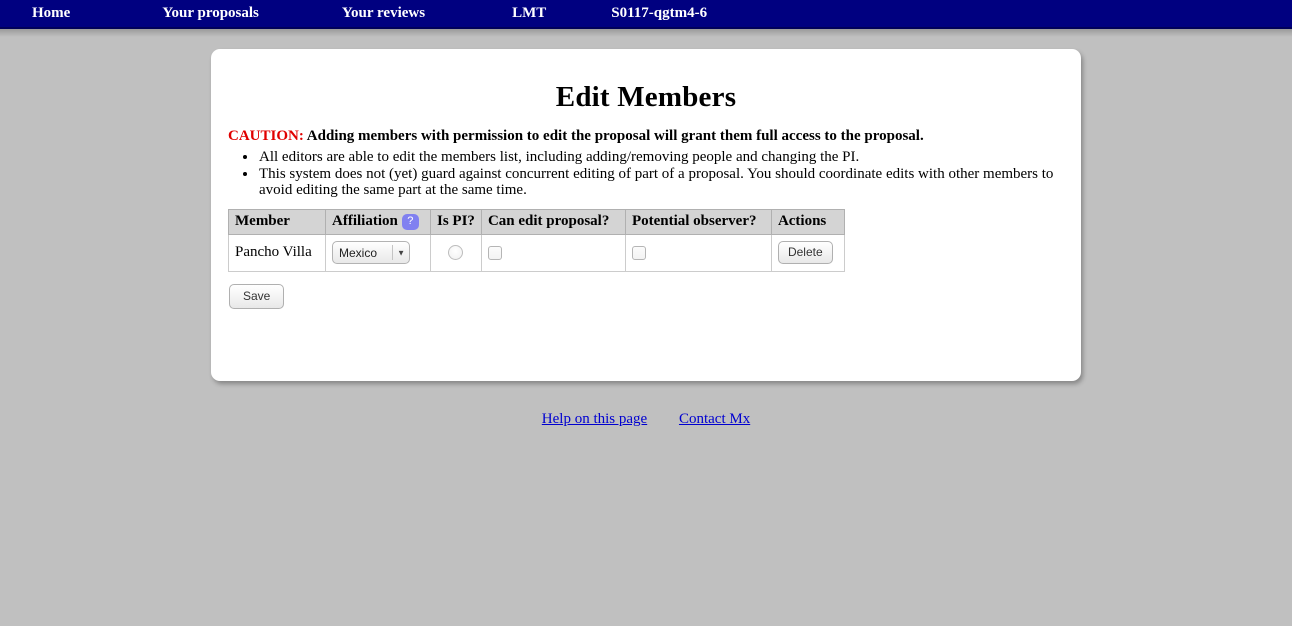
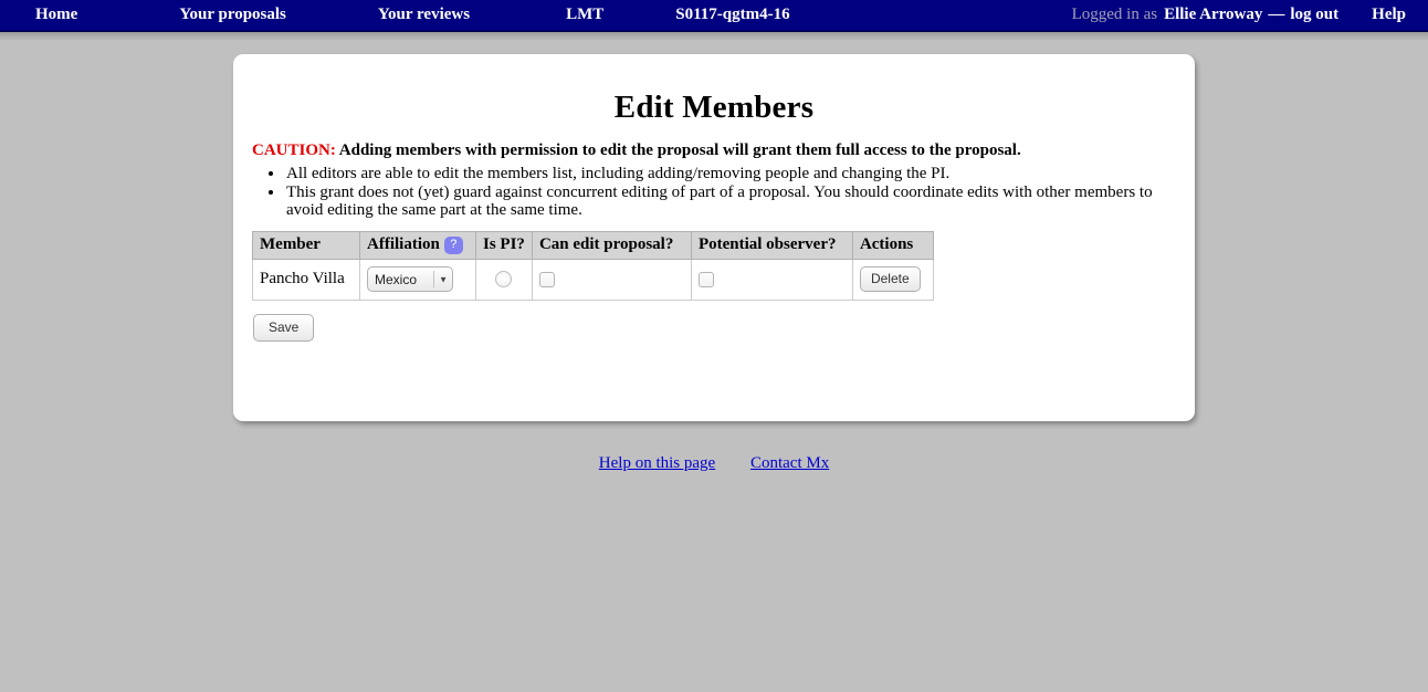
  Home
  Your proposals
  Your reviews
  LMT
- S0117-qgtm4-6
+ S0117-qgtm4-16
+ Logged in as
+ Ellie Arroway
+ —
+ log out
+ Help
  Edit Members
  CAUTION: Adding members with permission to edit the proposal will grant them full access to the proposal.
  All editors are able to edit the members list, including adding/removing people and changing the PI.
- This system does not (yet) guard against concurrent editing of part of a proposal. You should coordinate edits with other members to avoid editing the same part at the same time.
+ This grant does not (yet) guard against concurrent editing of part of a proposal. You should coordinate edits with other members to avoid editing the same part at the same time.
  Member	Affiliation ?	Is PI?	Can edit proposal?	Potential observer?	Actions
  Pancho Villa	Mexico ▼				Delete
  Save
  Help on this page Contact Mx
